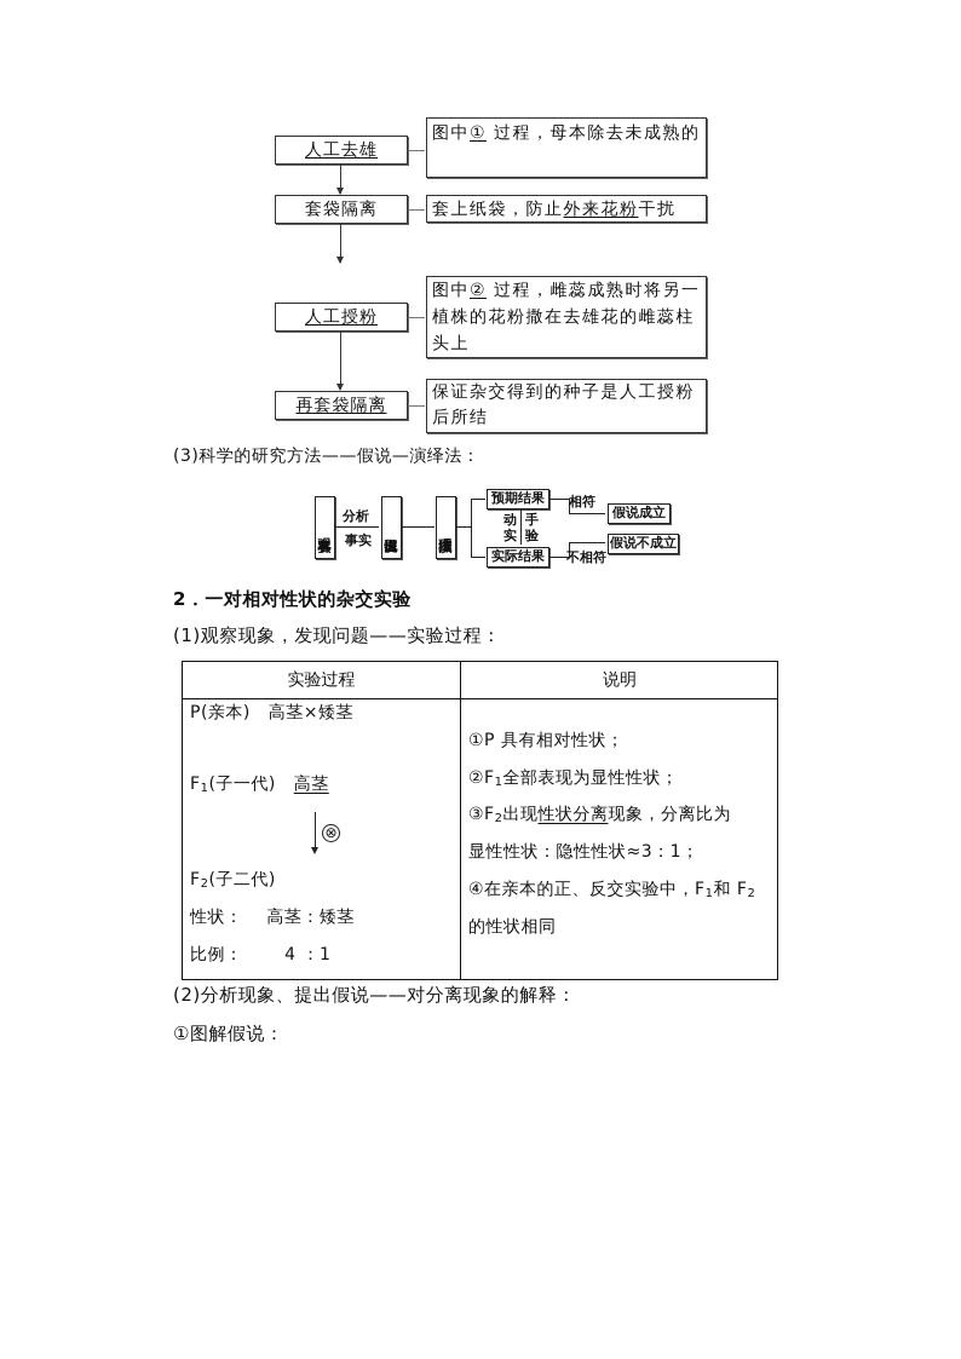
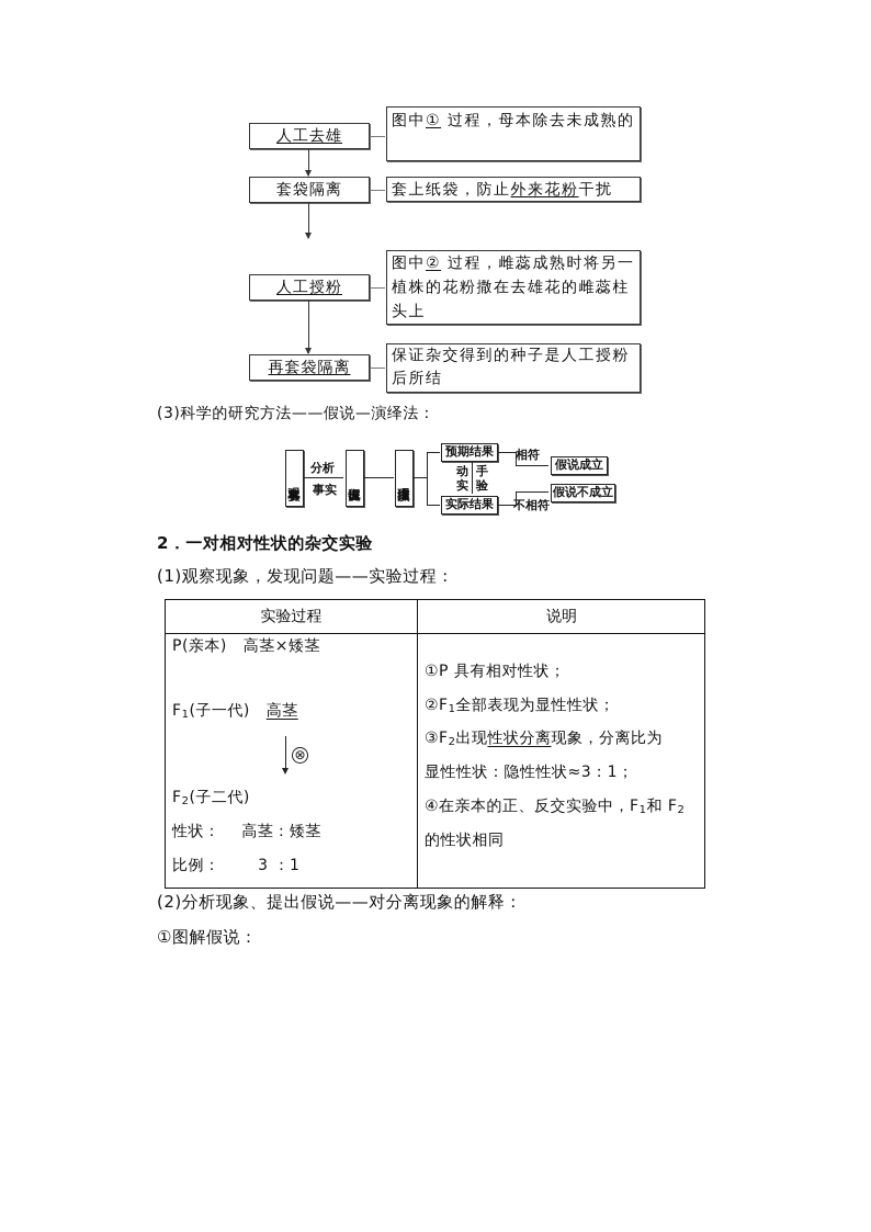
  人工去雄
  图中① 过程，母本除去未成熟的
  套袋隔离
  套上纸袋，防止外来花粉干扰
  人工授粉
  图中② 过程，雌蕊成熟时将另一
  植株的花粉撒在去雄花的雌蕊柱
  头上
  再套袋隔离
  保证杂交得到的种子是人工授粉
  后所结
  (3)科学的研究方法——假说—演绎法：
  分析
  事实
  预期结果
  实际结果
  动实
  手验
  相符
  不相符
  假说成立
  假说不成立
  2．一对相对性状的杂交实验
  (1)观察现象，发现问题——实验过程：
  实验过程
  说明
  P(亲本) 高茎×矮茎
  F1(子一代) 高茎
  ⊗
  F2(子二代)
  性状： 高茎：矮茎
- 比例： 4 ：1
+ 比例： 3 ：1
  ①P 具有相对性状；
  ②F1全部表现为显性性状；
  ③F2出现性状分离现象，分离比为
  显性性状：隐性性状≈3：1；
  ④在亲本的正、反交实验中，F1和 F2
  的性状相同
  (2)分析现象、提出假说——对分离现象的解释：
  ①图解假说：
